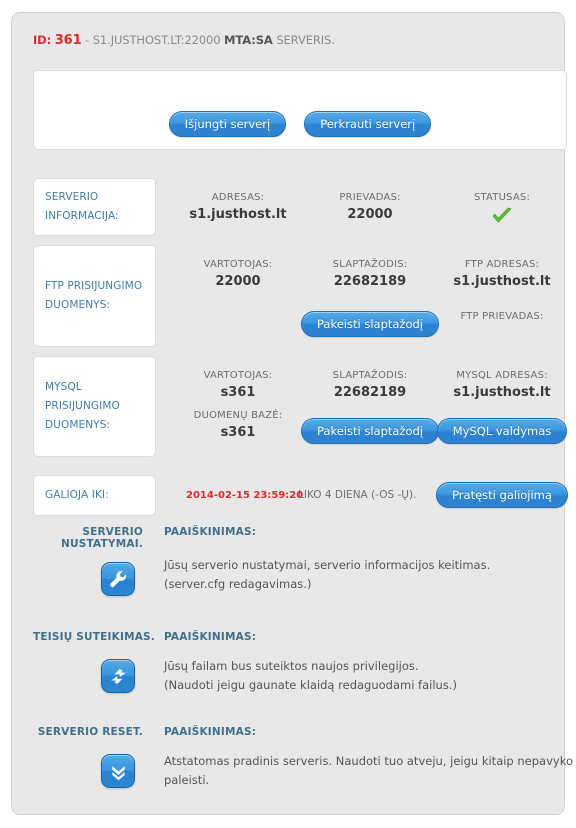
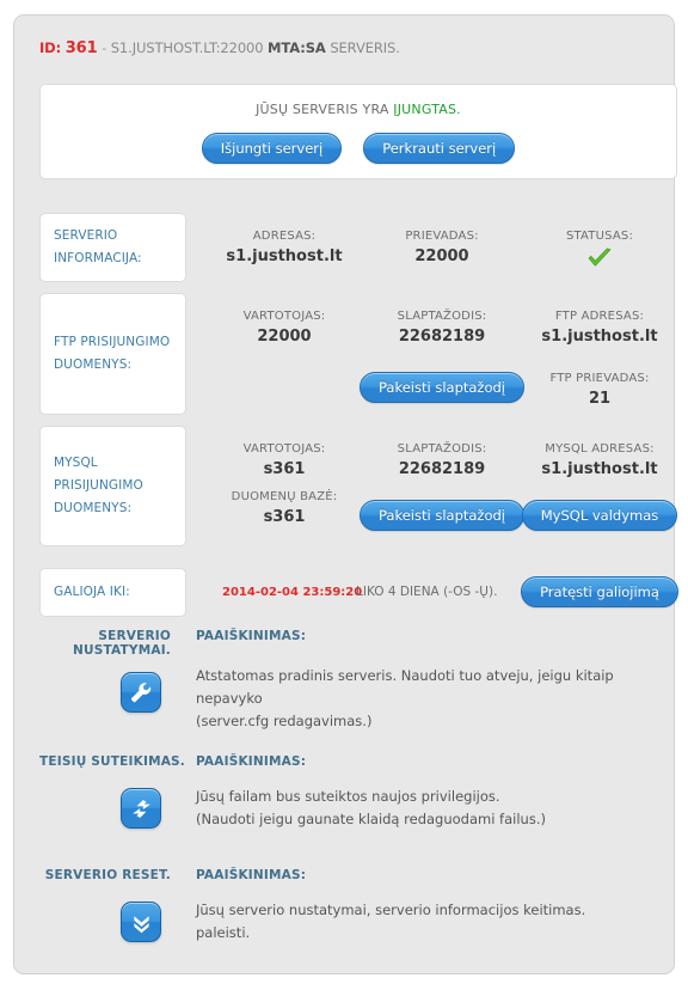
  ID: 361 - S1.JUSTHOST.LT:22000 MTA:SA SERVERIS.
+ JŪSŲ SERVERIS YRA ĮJUNGTAS.
  Išjungti serverį
  Perkrauti serverį
  SERVERIO
  INFORMACIJA:
  ADRESAS:
  s1.justhost.lt
  PRIEVADAS:
  22000
  STATUSAS:
  FTP PRISIJUNGIMO
  DUOMENYS:
  VARTOTOJAS:
  22000
  SLAPTAŽODIS:
  22682189
  Pakeisti slaptažodį
  FTP ADRESAS:
  s1.justhost.lt
  FTP PRIEVADAS:
+ 21
  MYSQL
  PRISIJUNGIMO
  DUOMENYS:
  VARTOTOJAS:
  s361
  DUOMENŲ BAZĖ:
  s361
  SLAPTAŽODIS:
  22682189
  Pakeisti slaptažodį
  MYSQL ADRESAS:
  s1.justhost.lt
  MySQL valdymas
  GALIOJA IKI:
- 2014-02-15 23:59:20
+ 2014-02-04 23:59:20
  LIKO 4 DIENA (-OS -Ų).
  Pratęsti galiojimą
  SERVERIO
  NUSTATYMAI.
  PAAIŠKINIMAS:
- Jūsų serverio nustatymai, serverio informacijos keitimas.
+ Atstatomas pradinis serveris. Naudoti tuo atveju, jeigu kitaip nepavyko
  (server.cfg redagavimas.)
  TEISIŲ SUTEIKIMAS.
  PAAIŠKINIMAS:
  Jūsų failam bus suteiktos naujos privilegijos.
  (Naudoti jeigu gaunate klaidą redaguodami failus.)
  SERVERIO RESET.
  PAAIŠKINIMAS:
- Atstatomas pradinis serveris. Naudoti tuo atveju, jeigu kitaip nepavyko
+ Jūsų serverio nustatymai, serverio informacijos keitimas.
  paleisti.
